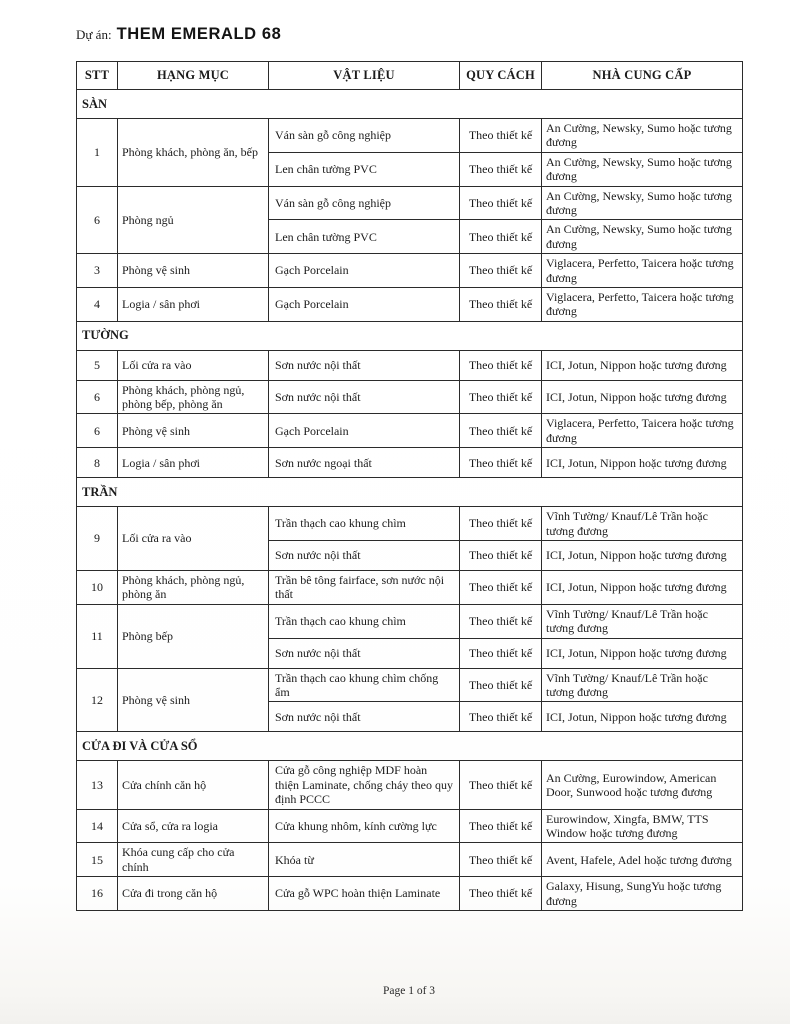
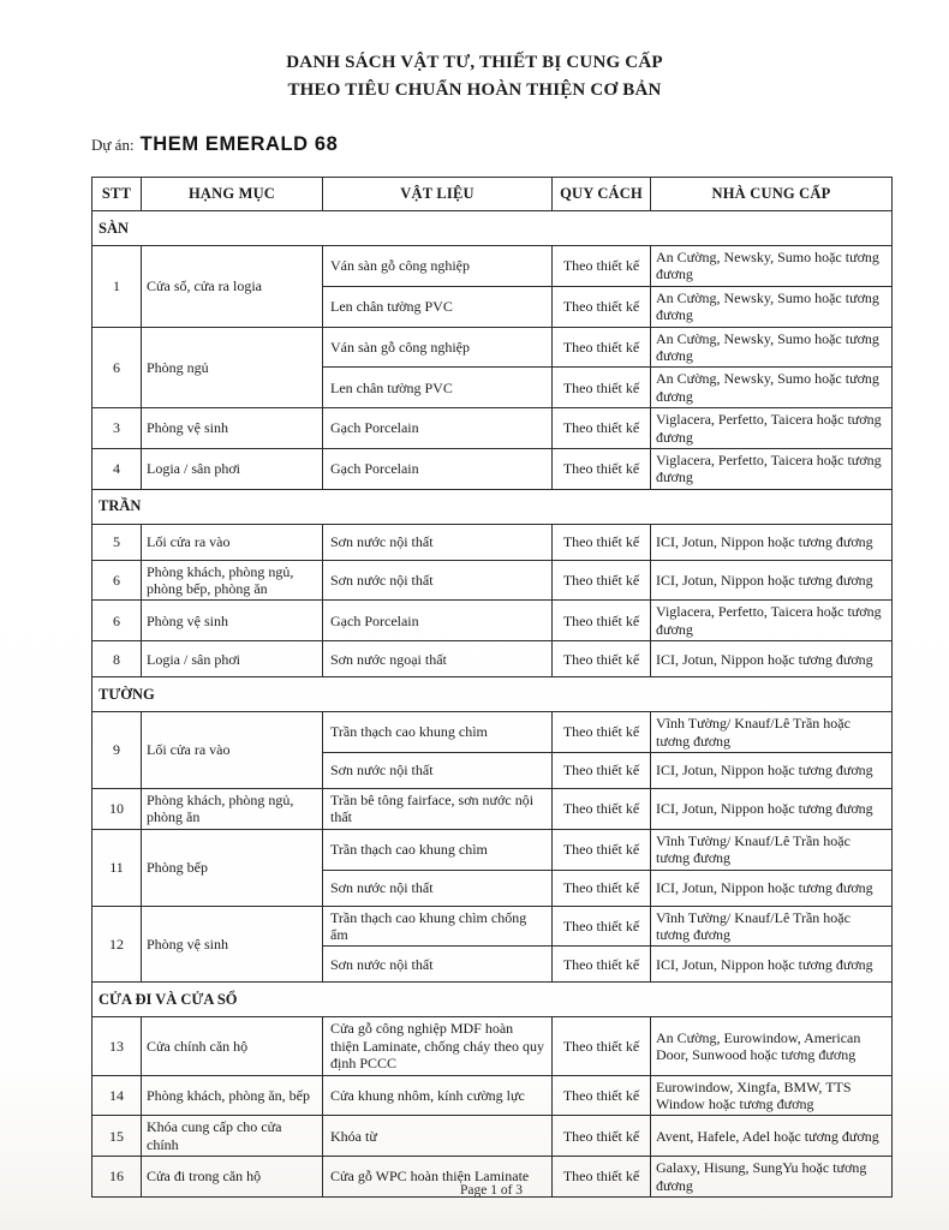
+ DANH SÁCH VẬT TƯ, THIẾT BỊ CUNG CẤP
+ THEO TIÊU CHUẨN HOÀN THIỆN CƠ BẢN
  Dự án:
  THEM EMERALD 68
  STT	HẠNG MỤC	VẬT LIỆU	QUY CÁCH	NHÀ CUNG CẤP
  SÀN
- 1	Phòng khách, phòng ăn, bếp	Ván sàn gỗ công nghiệp	Theo thiết kế	An Cường, Newsky, Sumo hoặc tương đương
+ 1	Cửa sổ, cửa ra logia	Ván sàn gỗ công nghiệp	Theo thiết kế	An Cường, Newsky, Sumo hoặc tương đương
  Len chân tường PVC	Theo thiết kế	An Cường, Newsky, Sumo hoặc tương đương
  6	Phòng ngủ	Ván sàn gỗ công nghiệp	Theo thiết kế	An Cường, Newsky, Sumo hoặc tương đương
  Len chân tường PVC	Theo thiết kế	An Cường, Newsky, Sumo hoặc tương đương
  3	Phòng vệ sinh	Gạch Porcelain	Theo thiết kế	Viglacera, Perfetto, Taicera hoặc tương đương
  4	Logia / sân phơi	Gạch Porcelain	Theo thiết kế	Viglacera, Perfetto, Taicera hoặc tương đương
- TƯỜNG
+ TRẦN
  5	Lối cửa ra vào	Sơn nước nội thất	Theo thiết kế	ICI, Jotun, Nippon hoặc tương đương
  6	Phòng khách, phòng ngủ, phòng bếp, phòng ăn	Sơn nước nội thất	Theo thiết kế	ICI, Jotun, Nippon hoặc tương đương
  6	Phòng vệ sinh	Gạch Porcelain	Theo thiết kế	Viglacera, Perfetto, Taicera hoặc tương đương
  8	Logia / sân phơi	Sơn nước ngoại thất	Theo thiết kế	ICI, Jotun, Nippon hoặc tương đương
- TRẦN
+ TƯỜNG
  9	Lối cửa ra vào	Trần thạch cao khung chìm	Theo thiết kế	Vĩnh Tường/ Knauf/Lê Trần hoặc tương đương
  Sơn nước nội thất	Theo thiết kế	ICI, Jotun, Nippon hoặc tương đương
  10	Phòng khách, phòng ngủ, phòng ăn	Trần bê tông fairface, sơn nước nội thất	Theo thiết kế	ICI, Jotun, Nippon hoặc tương đương
  11	Phòng bếp	Trần thạch cao khung chìm	Theo thiết kế	Vĩnh Tường/ Knauf/Lê Trần hoặc tương đương
  Sơn nước nội thất	Theo thiết kế	ICI, Jotun, Nippon hoặc tương đương
  12	Phòng vệ sinh	Trần thạch cao khung chìm chống ẩm	Theo thiết kế	Vĩnh Tường/ Knauf/Lê Trần hoặc tương đương
  Sơn nước nội thất	Theo thiết kế	ICI, Jotun, Nippon hoặc tương đương
  CỬA ĐI VÀ CỬA SỔ
  13	Cửa chính căn hộ	Cửa gỗ công nghiệp MDF hoàn thiện Laminate, chống cháy theo quy định PCCC	Theo thiết kế	An Cường, Eurowindow, American Door, Sunwood hoặc tương đương
- 14	Cửa sổ, cửa ra logia	Cửa khung nhôm, kính cường lực	Theo thiết kế	Eurowindow, Xingfa, BMW, TTS Window hoặc tương đương
+ 14	Phòng khách, phòng ăn, bếp	Cửa khung nhôm, kính cường lực	Theo thiết kế	Eurowindow, Xingfa, BMW, TTS Window hoặc tương đương
  15	Khóa cung cấp cho cửa chính	Khóa từ	Theo thiết kế	Avent, Hafele, Adel hoặc tương đương
  16	Cửa đi trong căn hộ	Cửa gỗ WPC hoàn thiện Laminate	Theo thiết kế	Galaxy, Hisung, SungYu hoặc tương đương
  Page 1 of 3
